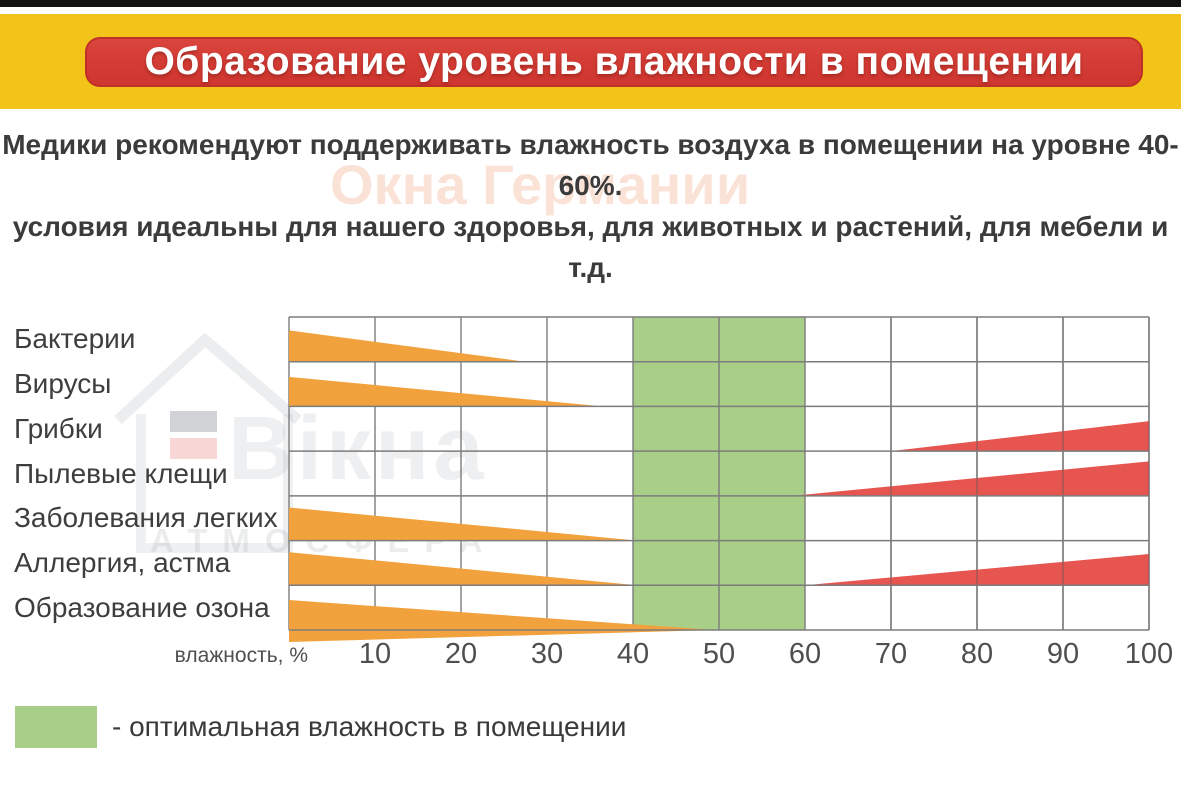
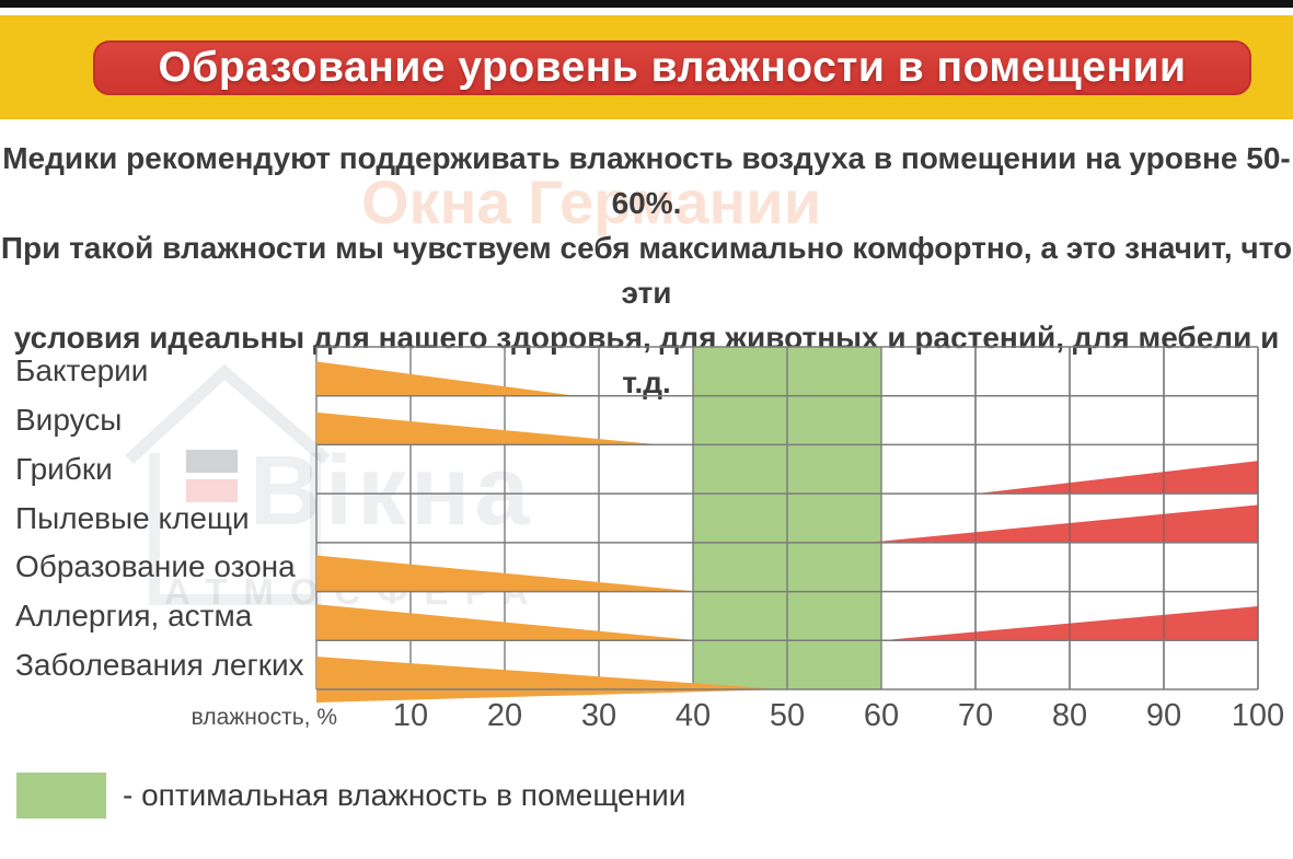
  Образование уровень влажности в помещении
  Окна Германии
- Медики рекомендуют поддерживать влажность воздуха в помещении на уровне 40-60%.
+ Медики рекомендуют поддерживать влажность воздуха в помещении на уровне 50-60%.
+ При такой влажности мы чувствуем себя максимально комфортно, а это значит, что эти
  условия идеальны для нашего здоровья, для животных и растений, для мебели и т.д.
  Вікн
  Бактерии
  Вирусы
  Грибки
  Пылевые клещи
- Заболевания легких
+ Образование озона
  Аллергия, астма
- Образование озона
+ Заболевания легких
  10
  20
  30
  40
  50
  60
  70
  80
  90
  100
  влажность, %
  - оптимальная влажность в помещении
